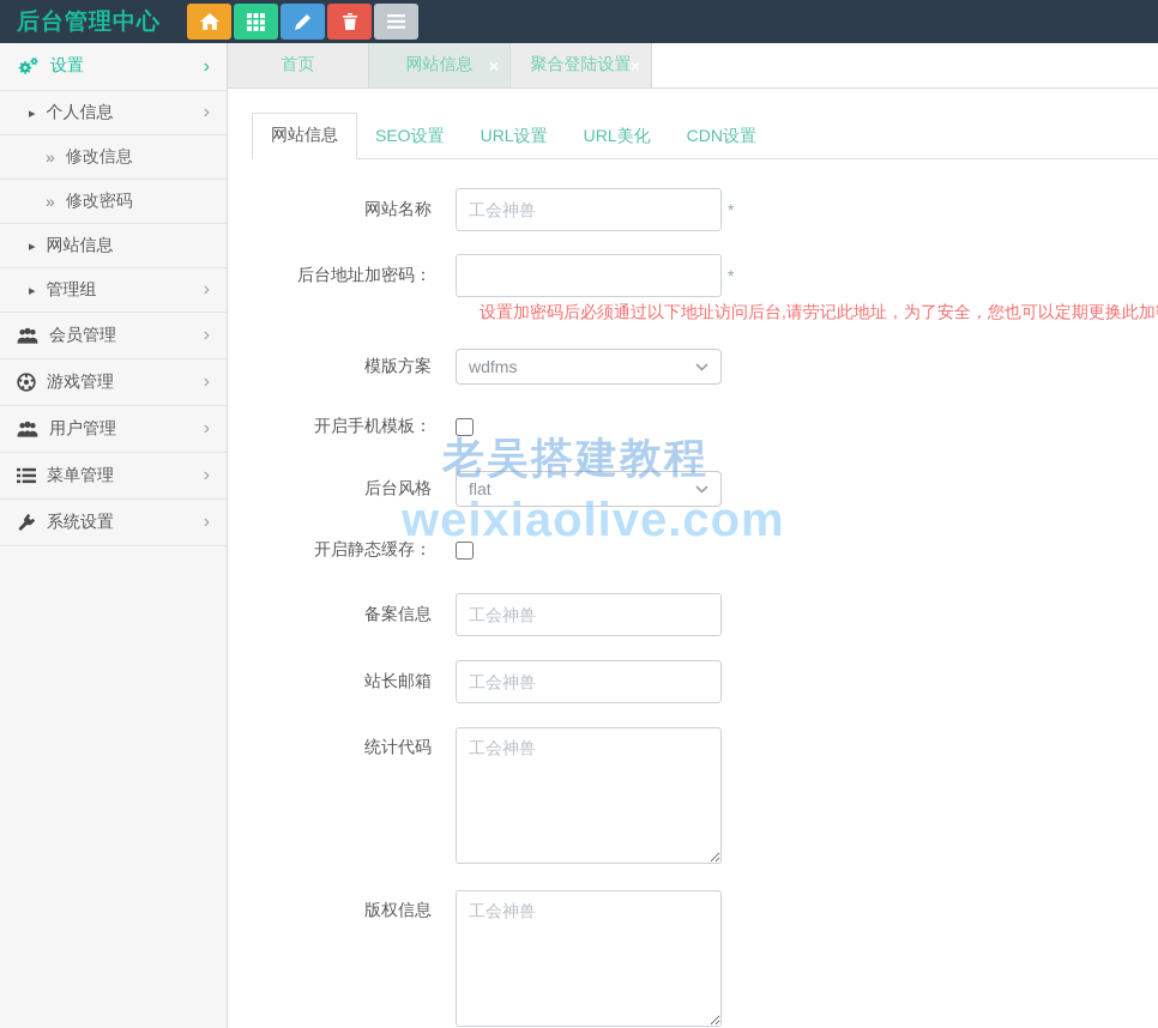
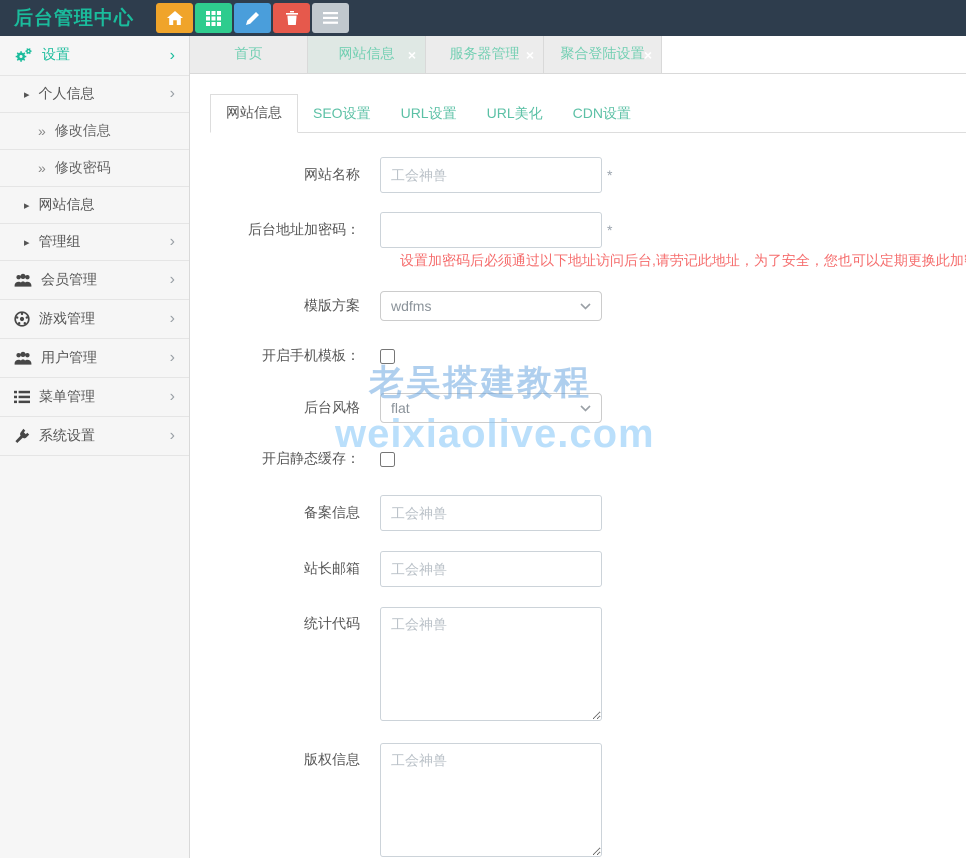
  后台管理中心
  设置
  ›
  ▸
  个人信息
  ›
  »
  修改信息
  »
  修改密码
  ▸
  网站信息
  ▸
  管理组
  ›
  会员管理
  ›
  游戏管理
  ›
  用户管理
  ›
  菜单管理
  ›
  系统设置
  ›
  首页
  网站信息
  ×
+ 服务器管理
  聚合登陆设置
  ×
  网站信息
  SEO设置
  URL设置
  URL美化
  CDN设置
  网站名称
  工会神兽
  *
  后台地址加密码：
  *
  设置加密码后必须通过以下地址访问后台,请劳记此地址，为了安全，您也可以定期更换此加
  模版方案
  wdfms
  开启手机模板：
  后台风格
  flat
  开启静态缓存：
  备案信息
  工会神兽
  站长邮箱
  工会神兽
  统计代码
  工会神兽
  版权信息
  工会神兽
  老吴搭建教程
  weixiaolive.com
